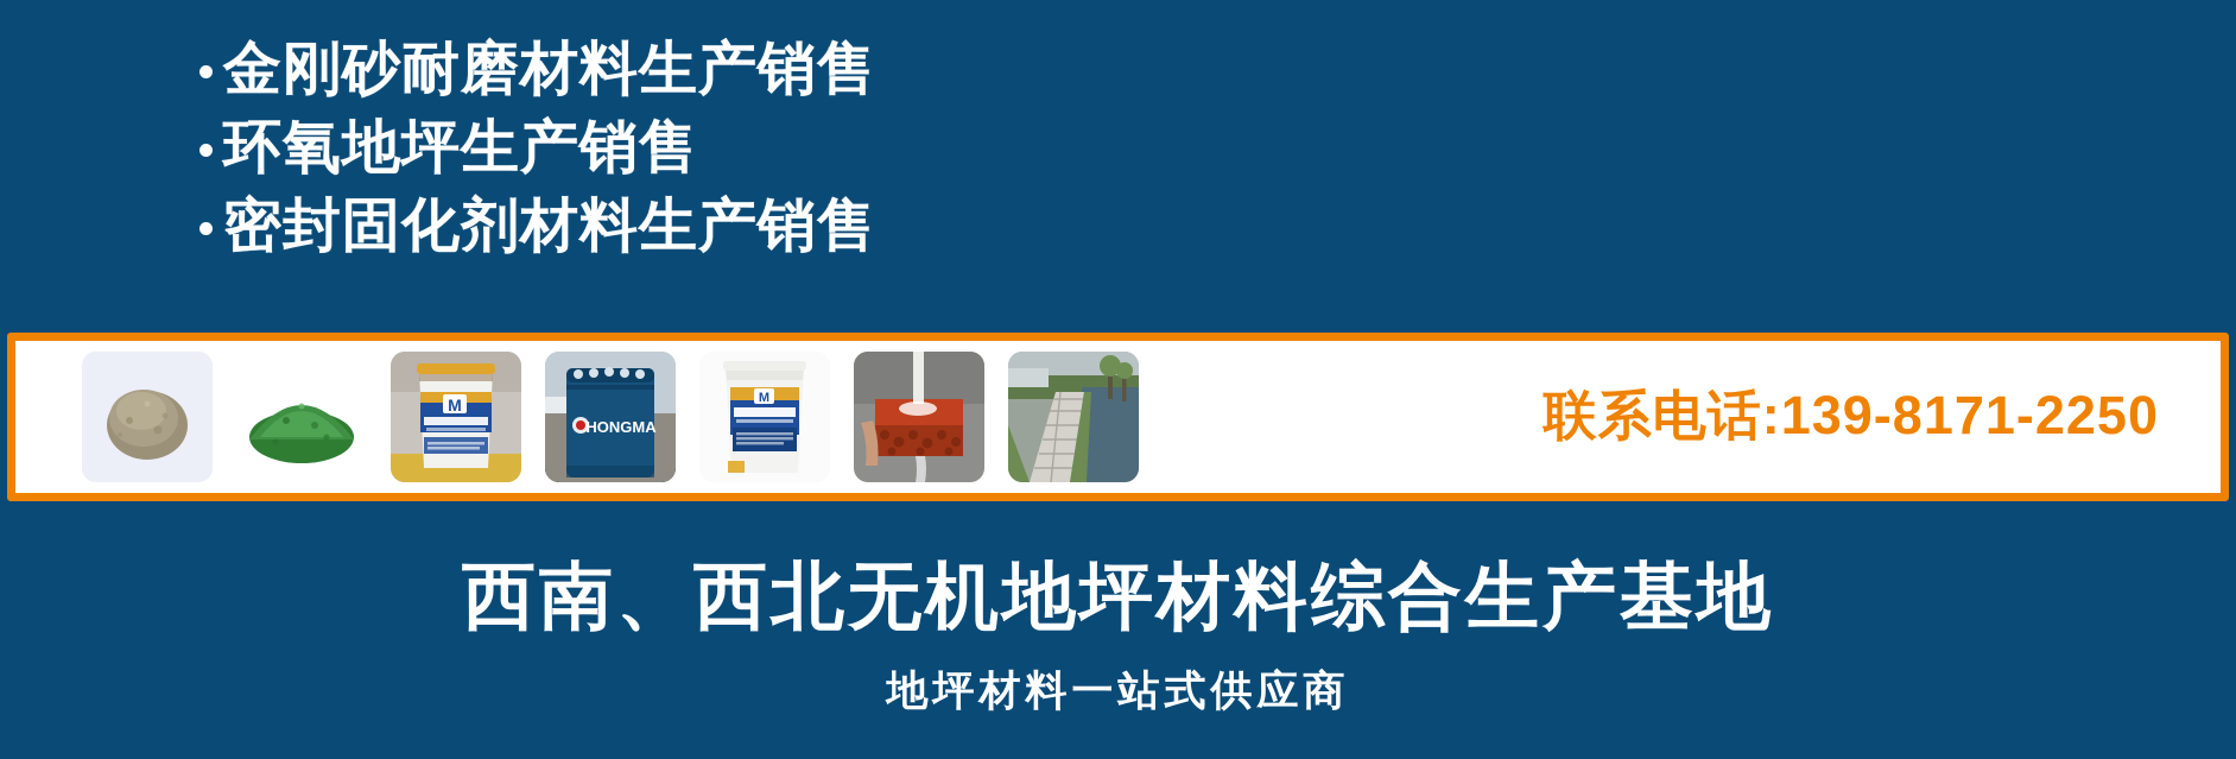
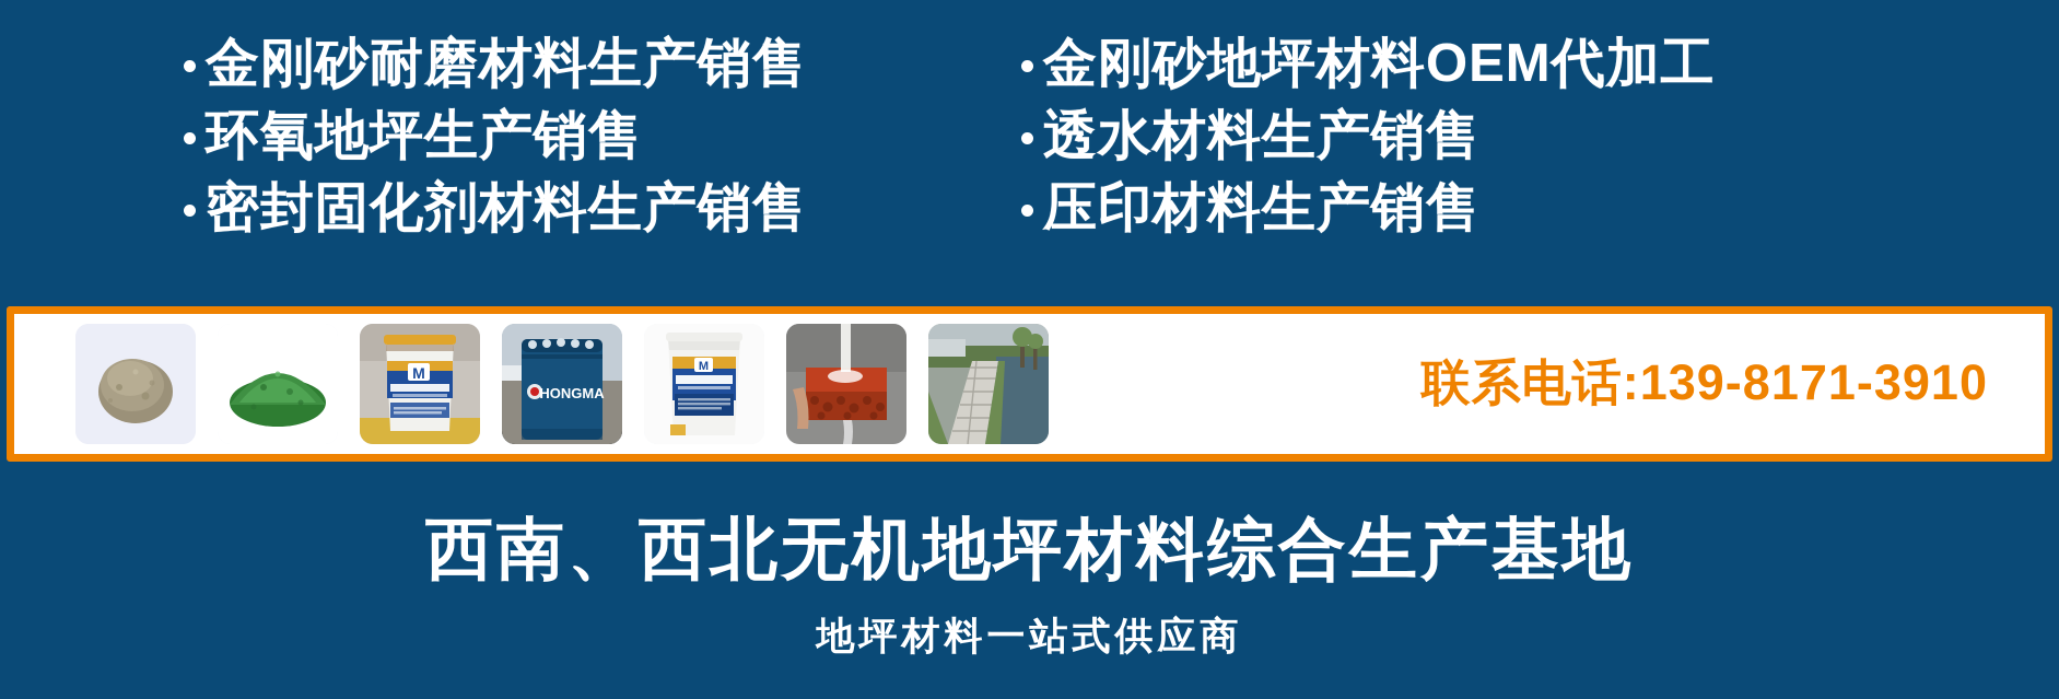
  金刚砂耐磨材料生产销售
  环氧地坪生产销售
  密封固化剂材料生产销售
+ 金刚砂地坪材料OEM代加工
+ 透水材料生产销售
+ 压印材料生产销售
  M
  HONGMA
  M
- 联系电话:139-8171-2250
+ 联系电话:139-8171-3910
  西南、西北无机地坪材料综合生产基地
  地坪材料一站式供应商
